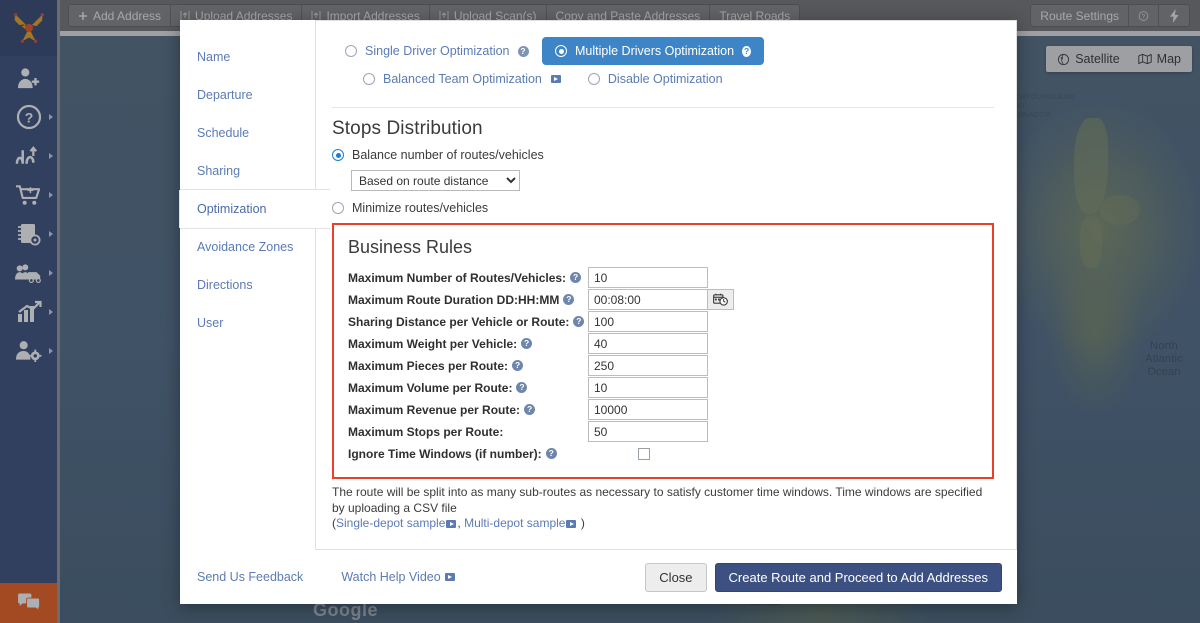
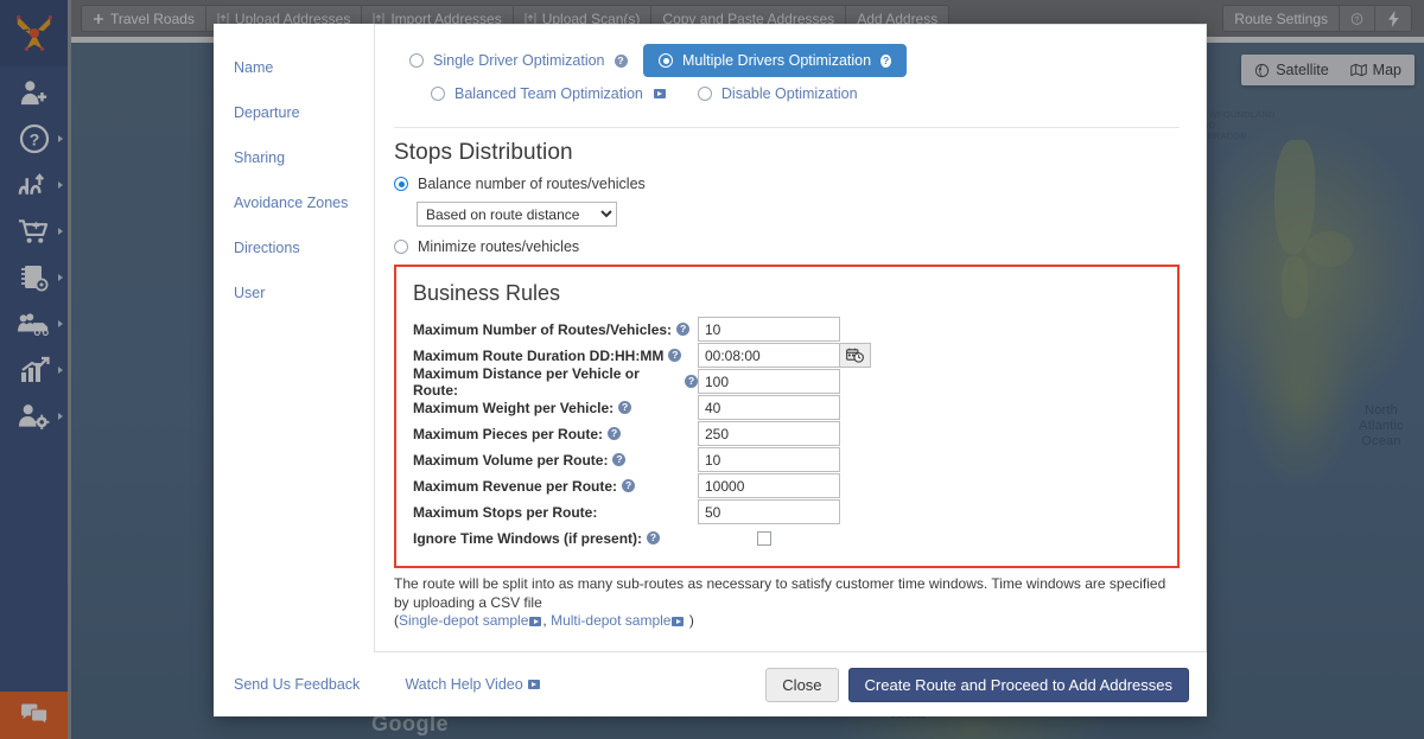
  Google
  Satellite
  Map
- Add Address
+ Travel Roads
  Upload Addresses
  Import Addresses
  Upload Scan(s)
  Copy and Paste Addresses
- Travel Roads
+ Add Address
  Route Settings
  ?
  Name
  Departure
- Schedule
  Sharing
- Optimization
  Avoidance Zones
  Directions
  User
  Single Driver Optimization
  ?
  Multiple Drivers Optimization
  ?
  Balanced Team Optimization
  Disable Optimization
  Stops Distribution
  Balance number of routes/vehicles
  Based on route distance
  Minimize routes/vehicles
  Business Rules
  Maximum Number of Routes/Vehicles:
  ?
  10
  Maximum Route Duration DD:HH:MM
  ?
  00:08:00
- Sharing Distance per Vehicle or Route:
+ Maximum Distance per Vehicle or Route:
  ?
  100
  Maximum Weight per Vehicle:
  ?
  40
  Maximum Pieces per Route:
  ?
  250
  Maximum Volume per Route:
  ?
  10
  Maximum Revenue per Route:
  ?
  10000
  Maximum Stops per Route:
  50
- Ignore Time Windows (if number):
+ Ignore Time Windows (if present):
  ?
  The route will be split into as many sub-routes as necessary to satisfy customer time windows. Time windows are specified by uploading a CSV file
  (Single-depot sample , Multi-depot sample )
  Send Us Feedback
  Watch Help Video
  Close
  Create Route and Proceed to Add Addresses
